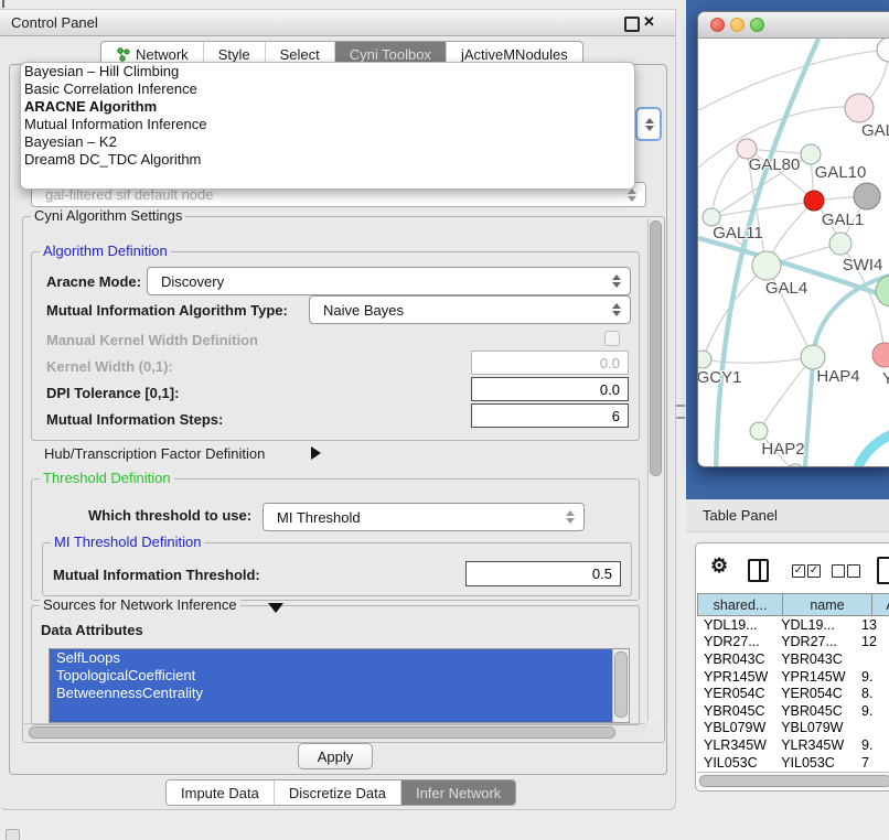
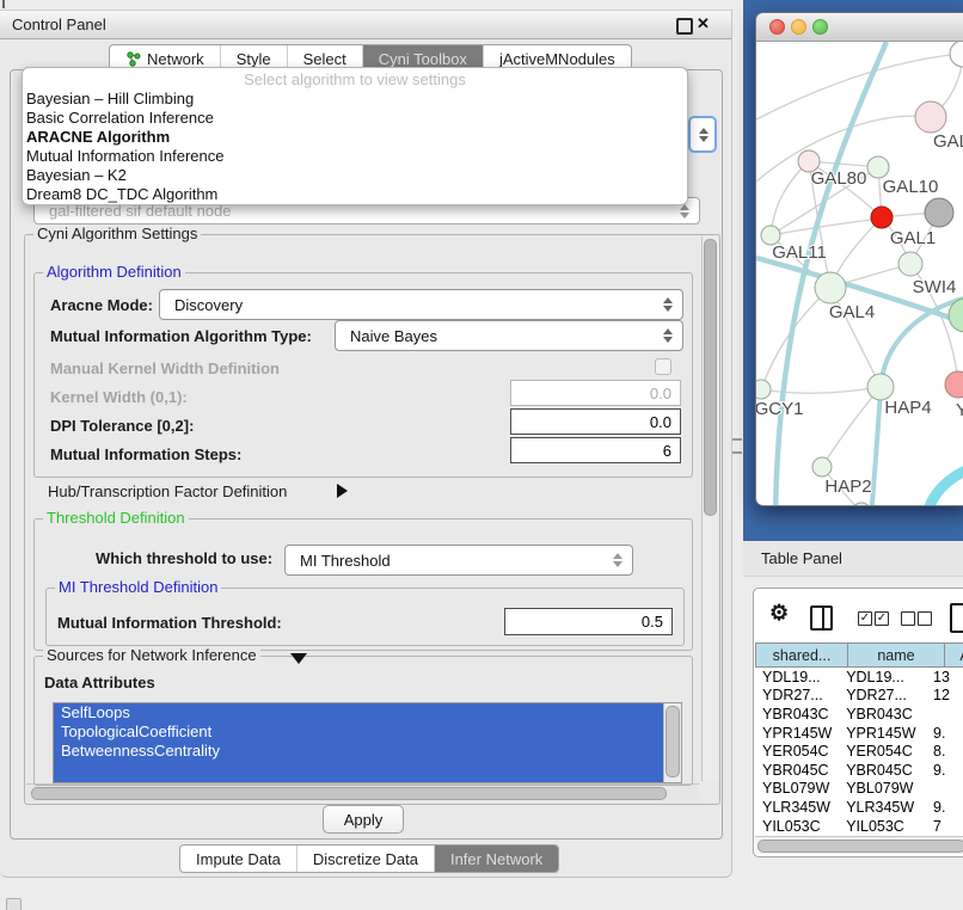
  Control Panel
  ✕
  Network
  Style
  Select
  Cyni Toolbox
  jActiveMNodules
  gal-filtered sif default node
  Cyni Algorithm Settings
  Algorithm Definition
  Aracne Mode:
  Discovery
  Mutual Information Algorithm Type:
  Naive Bayes
  Manual Kernel Width Definition
  Kernel Width (0,1):
  0.0
- DPI Tolerance [0,1]:
+ DPI Tolerance [0,2]:
  0.0
  Mutual Information Steps:
  6
  Hub/Transcription Factor Definition
  Threshold Definition
  Which threshold to use:
  MI Threshold
  MI Threshold Definition
  Mutual Information Threshold:
  0.5
  Sources for Network Inference
  Data Attributes
  SelfLoops
  TopologicalCoefficient
  BetweennessCentrality
  Apply
  Impute Data
  Discretize Data
  Infer Network
+ Select algorithm to view settings
  Bayesian – Hill Climbing
  Basic Correlation Inference
  ARACNE Algorithm
  Mutual Information Inference
  Bayesian – K2
  Dream8 DC_TDC Algorithm
  GAL80
  GAL10
  GAL1
  GAL11
  GAL4
  SWI4
  GCY1
  HAP4
  Y
  HAP2
  Table Panel
  ⚙
  ✓
  ✓
  shared...
  name
  YDL19...
  YDL19...
  13
  YDR27...
  YDR27...
  12
  YBR043C
  YBR043C
  YPR145W
  YPR145W
  9.
  YER054C
  YER054C
  8.
  YBR045C
  YBR045C
  9.
  YBL079W
  YBL079W
  YLR345W
  YLR345W
  9.
  YIL053C
  YIL053C
  7
